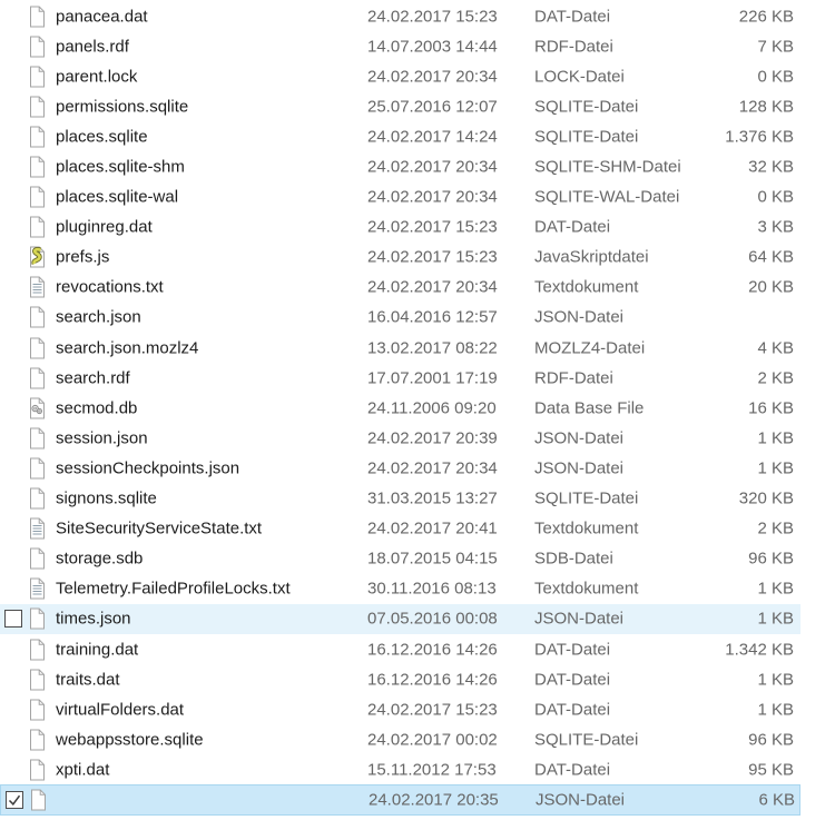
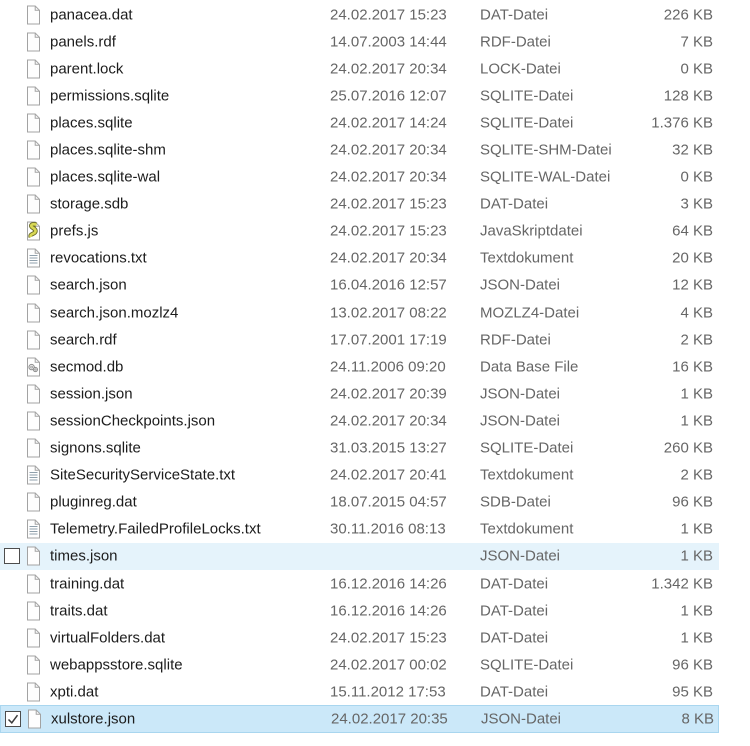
  panacea.dat
  24.02.2017 15:23
  DAT-Datei
  226 KB
  panels.rdf
  14.07.2003 14:44
  RDF-Datei
  7 KB
  parent.lock
  24.02.2017 20:34
  LOCK-Datei
  0 KB
  permissions.sqlite
  25.07.2016 12:07
  SQLITE-Datei
  128 KB
  places.sqlite
  24.02.2017 14:24
  SQLITE-Datei
  1.376 KB
  places.sqlite-shm
  24.02.2017 20:34
  SQLITE-SHM-Datei
  32 KB
  places.sqlite-wal
  24.02.2017 20:34
  SQLITE-WAL-Datei
  0 KB
- pluginreg.dat
+ storage.sdb
  24.02.2017 15:23
  DAT-Datei
  3 KB
  prefs.js
  24.02.2017 15:23
  JavaSkriptdatei
  64 KB
  revocations.txt
  24.02.2017 20:34
  Textdokument
  20 KB
  search.json
  16.04.2016 12:57
  JSON-Datei
+ 12 KB
  search.json.mozlz4
  13.02.2017 08:22
  MOZLZ4-Datei
  4 KB
  search.rdf
  17.07.2001 17:19
  RDF-Datei
  2 KB
  secmod.db
  24.11.2006 09:20
  Data Base File
  16 KB
  session.json
  24.02.2017 20:39
  JSON-Datei
  1 KB
  sessionCheckpoints.json
  24.02.2017 20:34
  JSON-Datei
  1 KB
  signons.sqlite
  31.03.2015 13:27
  SQLITE-Datei
- 320 KB
+ 260 KB
  SiteSecurityServiceState.txt
  24.02.2017 20:41
  Textdokument
  2 KB
- storage.sdb
+ pluginreg.dat
- 18.07.2015 04:15
+ 18.07.2015 04:57
  SDB-Datei
  96 KB
  Telemetry.FailedProfileLocks.txt
  30.11.2016 08:13
  Textdokument
  1 KB
  times.json
- 07.05.2016 00:08
  JSON-Datei
  1 KB
  training.dat
  16.12.2016 14:26
  DAT-Datei
  1.342 KB
  traits.dat
  16.12.2016 14:26
  DAT-Datei
  1 KB
  virtualFolders.dat
  24.02.2017 15:23
  DAT-Datei
  1 KB
  webappsstore.sqlite
  24.02.2017 00:02
  SQLITE-Datei
  96 KB
  xpti.dat
  15.11.2012 17:53
  DAT-Datei
  95 KB
+ xulstore.json
  24.02.2017 20:35
  JSON-Datei
- 6 KB
+ 8 KB
